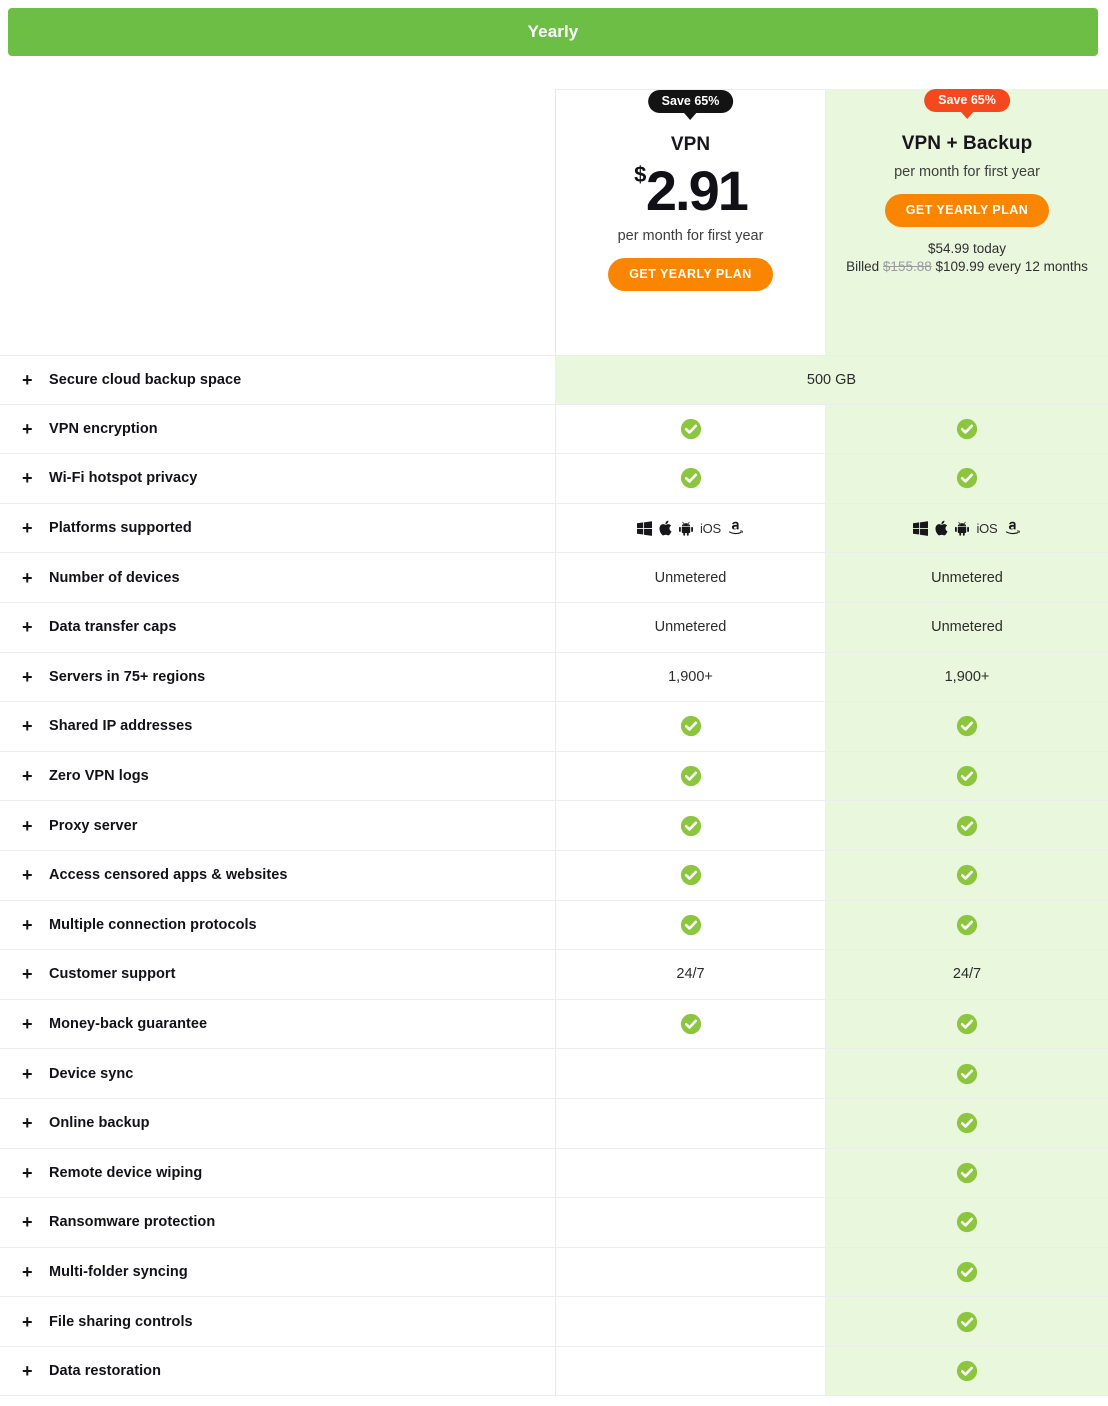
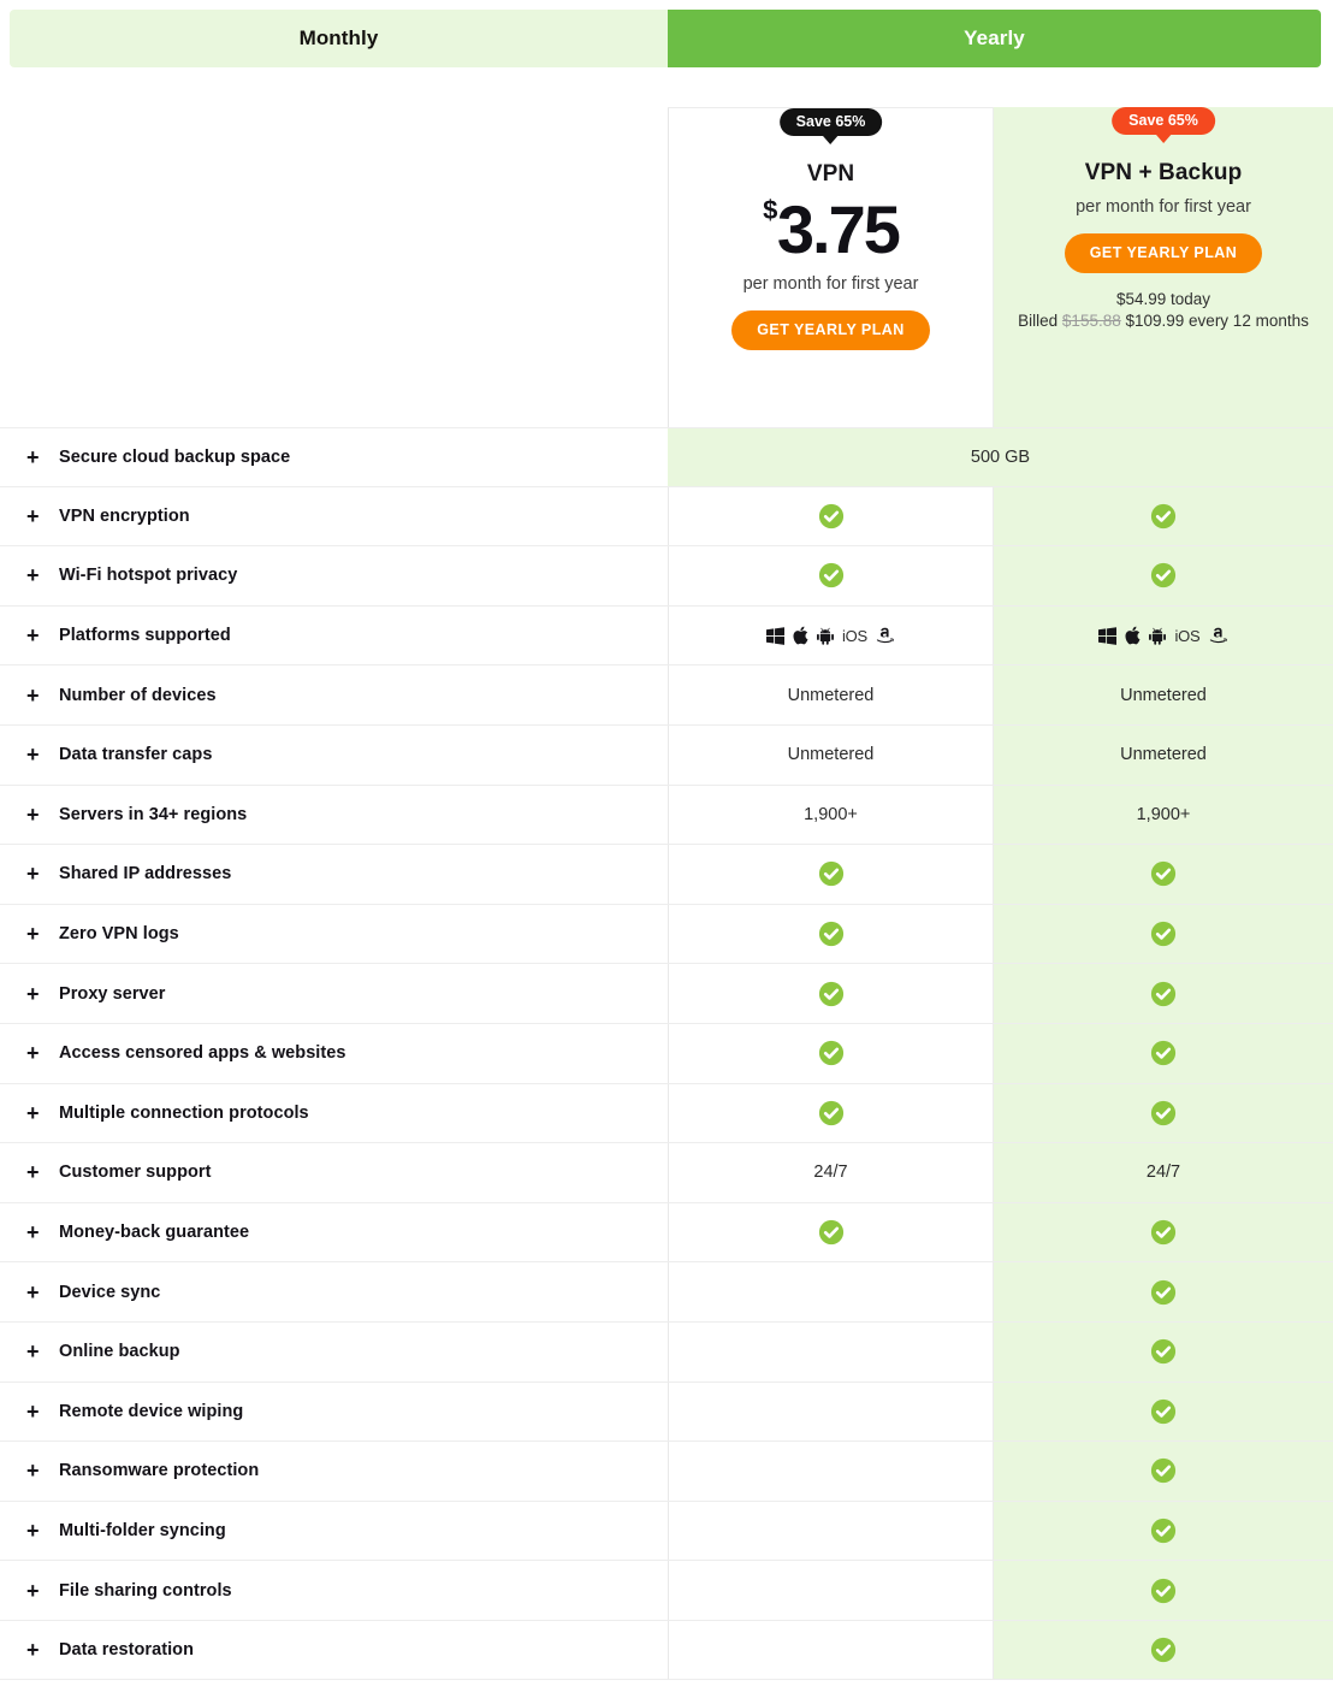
+ Monthly
  Yearly
  Save 65%
  VPN
- $2.91
+ $3.75
  per month for first year
  GET YEARLY PLAN
  Save 65%
  VPN + Backup
  per month for first year
  GET YEARLY PLAN
  $54.99 today
  Billed $155.88 $109.99 every 12 months
  +
  Secure cloud backup space
  500 GB
  +
  VPN encryption
  +
  Wi-Fi hotspot privacy
  +
  Platforms supported
  iOS
  iOS
  +
  Number of devices
  Unmetered
  Unmetered
  +
  Data transfer caps
  Unmetered
  Unmetered
  +
- Servers in 75+ regions
+ Servers in 34+ regions
  1,900+
  1,900+
  +
  Shared IP addresses
  +
  Zero VPN logs
  +
  Proxy server
  +
  Access censored apps & websites
  +
  Multiple connection protocols
  +
  Customer support
  24/7
  24/7
  +
  Money-back guarantee
  +
  Device sync
  +
  Online backup
  +
  Remote device wiping
  +
  Ransomware protection
  +
  Multi-folder syncing
  +
  File sharing controls
  +
  Data restoration
